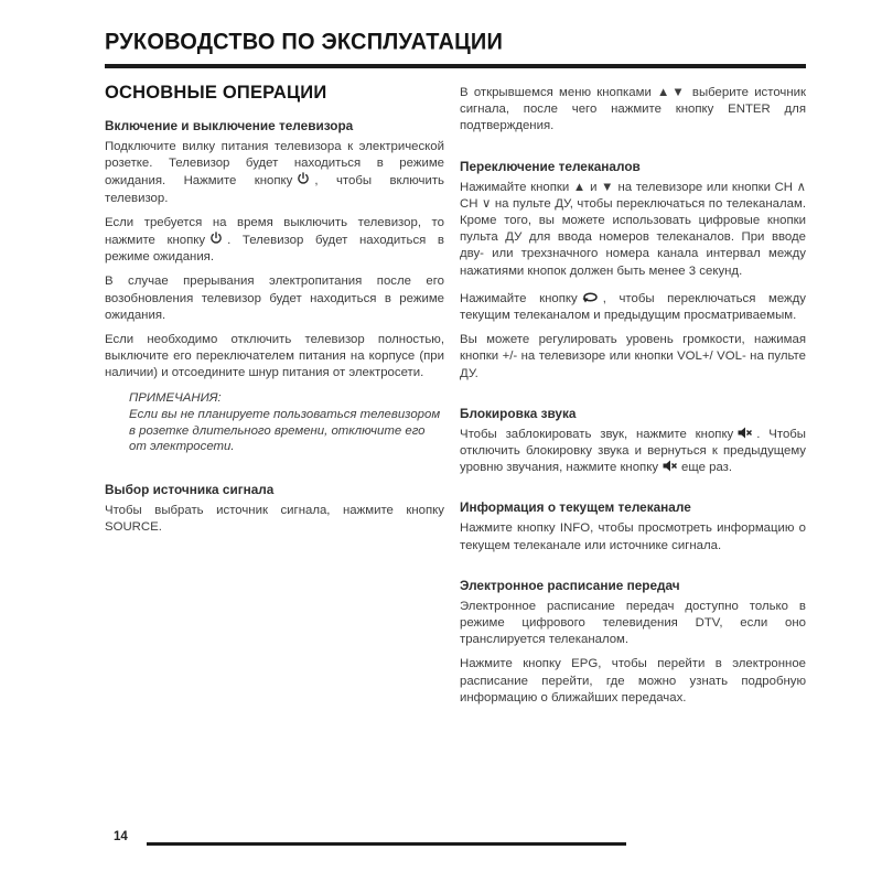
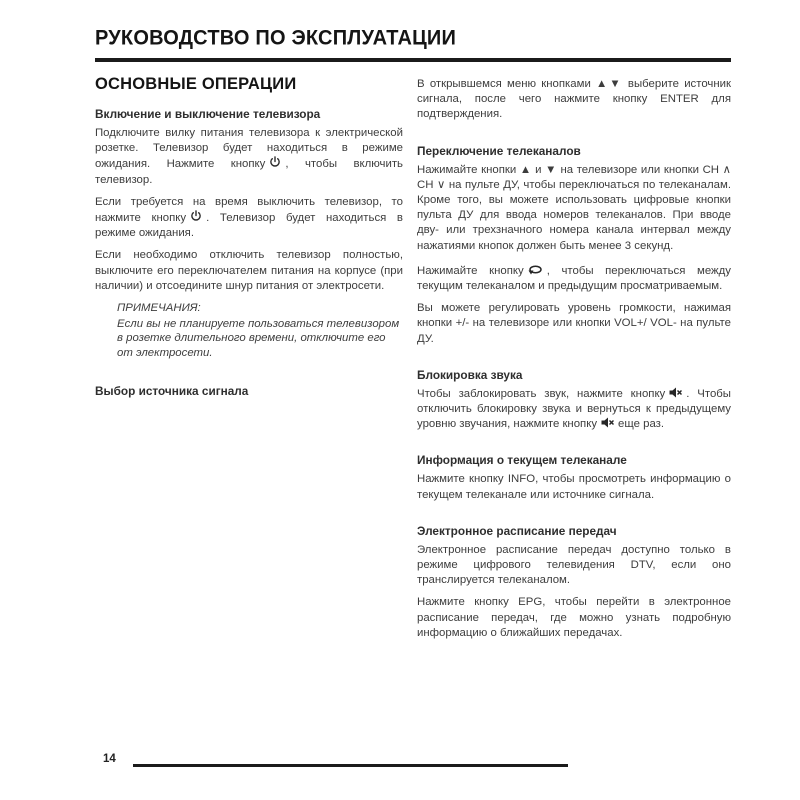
  РУКОВОДСТВО ПО ЭКСПЛУАТАЦИИ
  ОСНОВНЫЕ ОПЕРАЦИИ
  Включение и выключение телевизора
  Подключите вилку питания телевизора к электрической розетке. Телевизор будет находиться в режиме ожидания. Нажмите кнопку , чтобы включить телевизор.
  Если требуется на время выключить телевизор, то нажмите кнопку . Телевизор будет находиться в режиме ожидания.
- В случае прерывания электропитания после его возобновления телевизор будет находиться в режиме ожидания.
  Если необходимо отключить телевизор полностью, выключите его переключателем питания на корпусе (при наличии) и отсоедините шнур питания от электросети.
  ПРИМЕЧАНИЯ:
  Если вы не планируете пользоваться телевизором в розетке длительного времени, отключите его от электросети.
  Выбор источника сигнала
- Чтобы выбрать источник сигнала, нажмите кнопку SOURCE.
  В открывшемся меню кнопками ▲▼ выберите источник сигнала, после чего нажмите кнопку ENTER для подтверждения.
  Переключение телеканалов
  Нажимайте кнопки ▲ и ▼ на телевизоре или кнопки CH ∧ CH ∨ на пульте ДУ, чтобы переключаться по телеканалам. Кроме того, вы можете использовать цифровые кнопки пульта ДУ для ввода номеров телеканалов. При вводе дву- или трехзначного номера канала интервал между нажатиями кнопок должен быть менее 3 секунд.
  Нажимайте кнопку , чтобы переключаться между текущим телеканалом и предыдущим просматриваемым.
  Вы можете регулировать уровень громкости, нажимая кнопки +/- на телевизоре или кнопки VOL+/ VOL- на пульте ДУ.
  Блокировка звука
  Чтобы заблокировать звук, нажмите кнопку . Чтобы отключить блокировку звука и вернуться к предыдущему уровню звучания, нажмите кнопку еще раз.
  Информация о текущем телеканале
  Нажмите кнопку INFO, чтобы просмотреть информацию о текущем телеканале или источнике сигнала.
  Электронное расписание передач
  Электронное расписание передач доступно только в режиме цифрового телевидения DTV, если оно транслируется телеканалом.
- Нажмите кнопку EPG, чтобы перейти в электронное расписание перейти, где можно узнать подробную информацию о ближайших передачах.
+ Нажмите кнопку EPG, чтобы перейти в электронное расписание передач, где можно узнать подробную информацию о ближайших передачах.
  14
